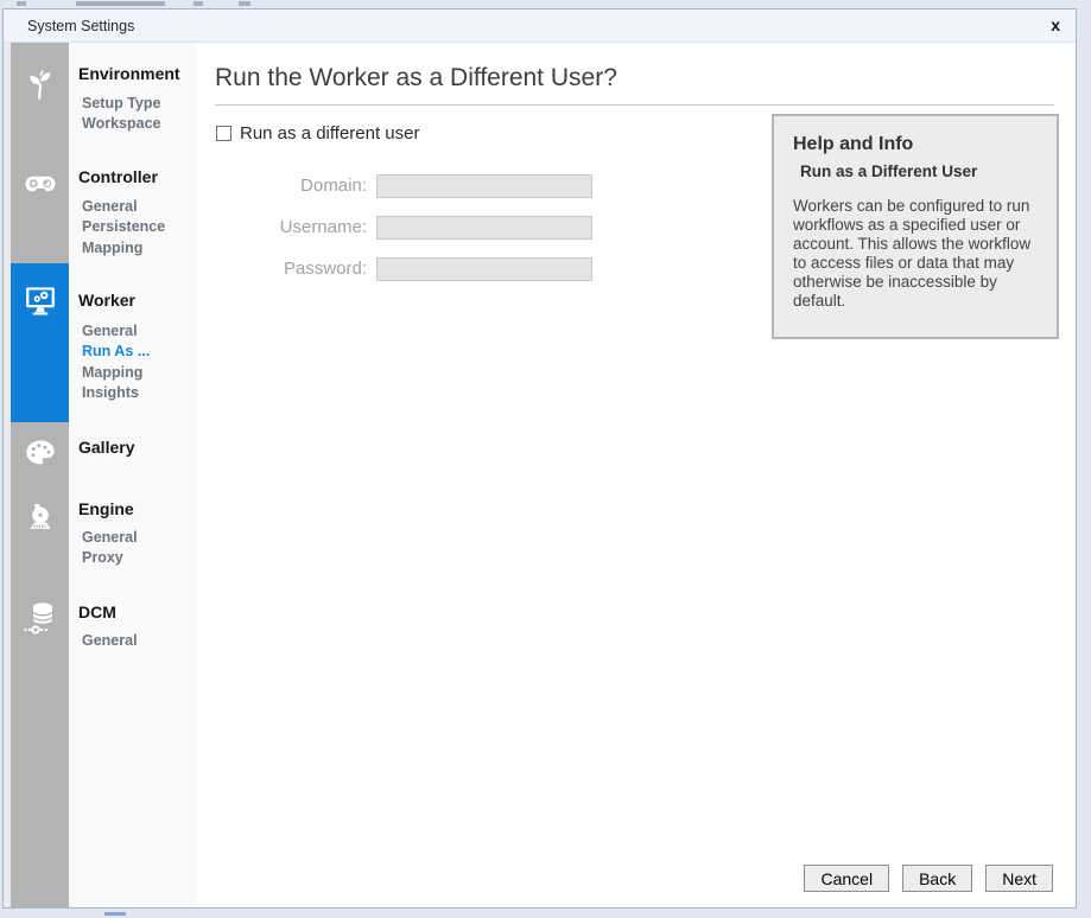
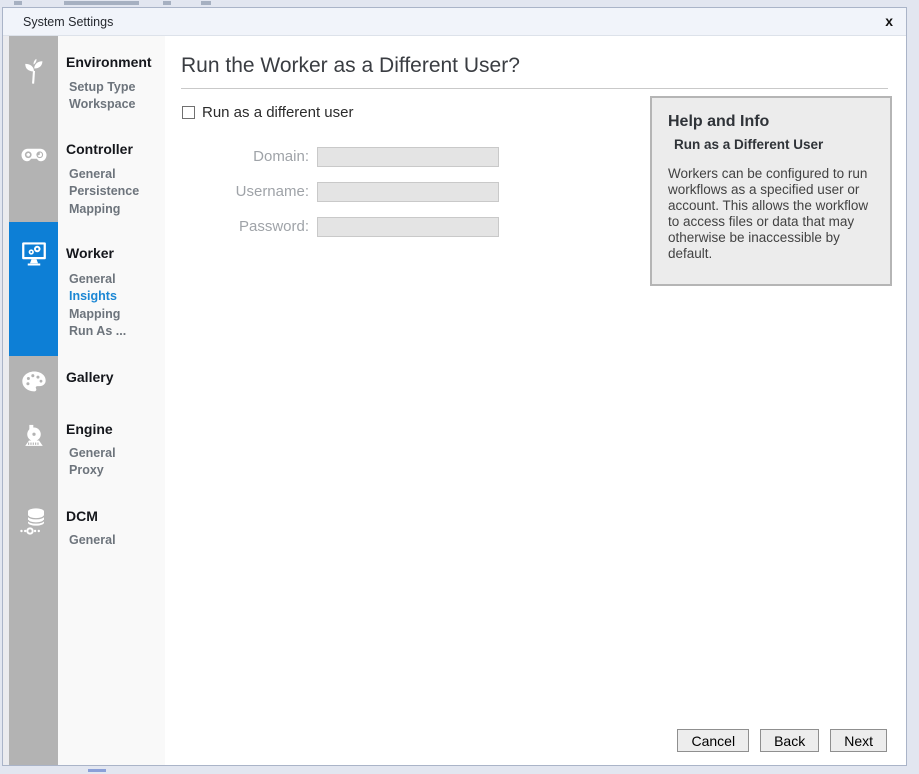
  System Settings
  x
  Environment
  Setup Type
  Workspace
  Controller
  General
  Persistence
  Mapping
  Worker
  General
- Run As ...
+ Insights
  Mapping
- Insights
+ Run As ...
  Gallery
  Engine
  General
  Proxy
  DCM
  General
  Run the Worker as a Different User?
  Run as a different user
  Domain:
  Username:
  Password:
  Help and Info
  Run as a Different User
  Workers can be configured to run workflows as a specified user or account. This allows the workflow to access files or data that may otherwise be inaccessible by default.
  Cancel
  Back
  Next
